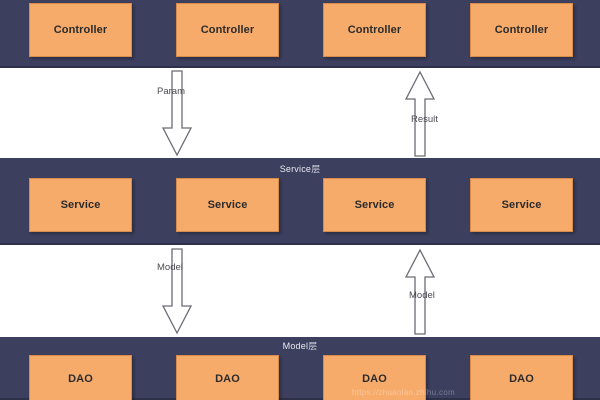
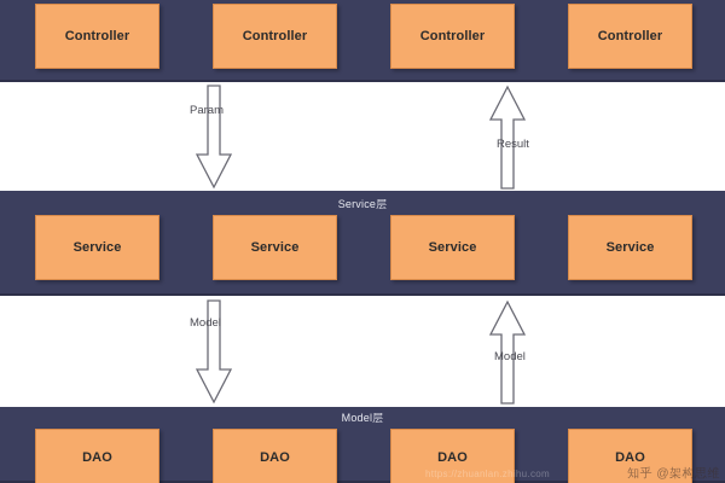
  Service层
  Model层
  Controller
  Controller
  Controller
  Controller
  Service
  Service
  Service
  Service
  DAO
  DAO
  DAO
  DAO
  Param
  Result
  Model
  Model
  https://zhuanlan.zhihu.com
+ 知乎 @架构思维
